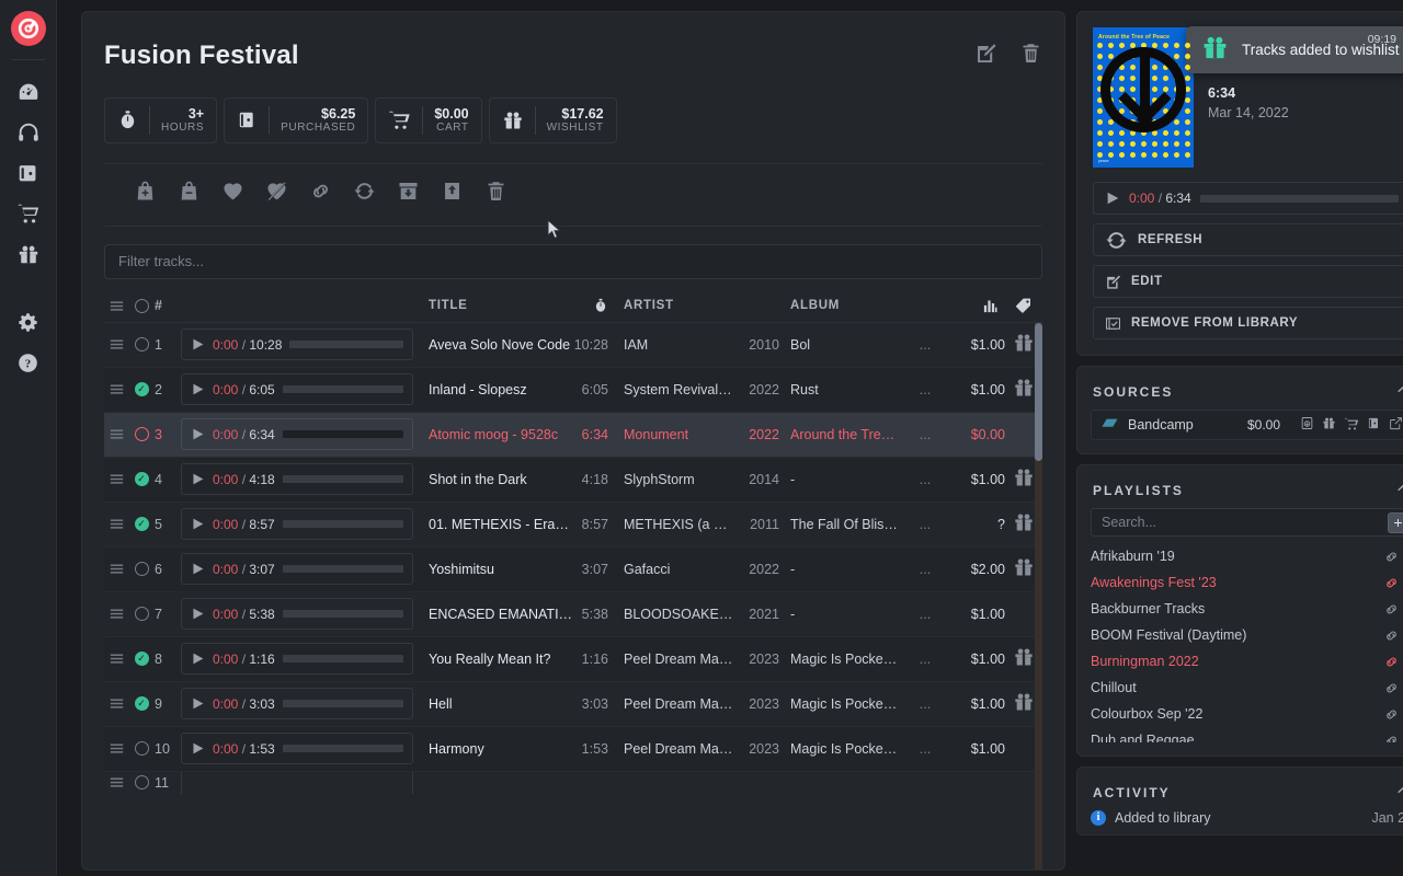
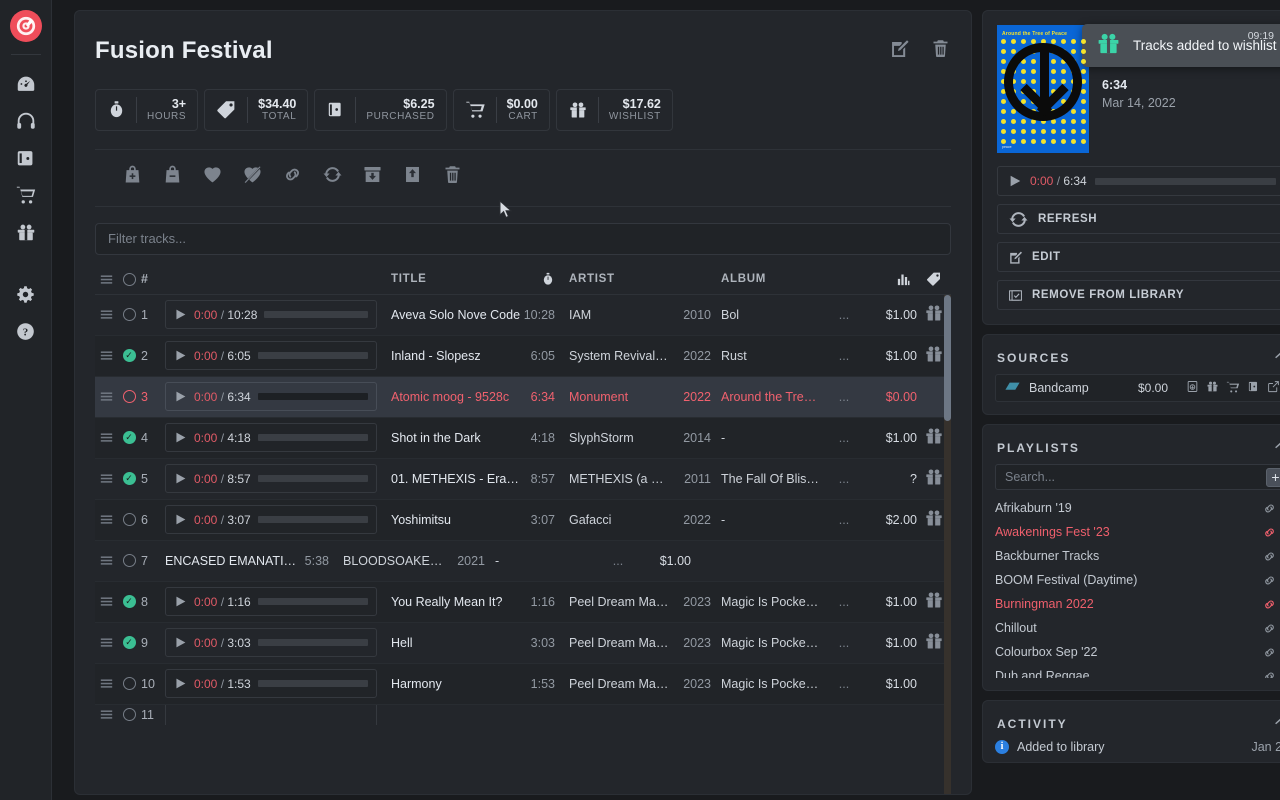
  ?
  Fusion Festival
  3+
  HOURS
+ $34.40
+ TOTAL
  $6.25
  PURCHASED
  $0.00
  CART
  $17.62
  WISHLIST
  Filter tracks...
  #
  TITLE
  ARTIST
  ALBUM
  1
  0:00 / 10:28
  Aveva Solo Nove Code
  10:28
  IAM
  2010
  Bol
  ...
  $1.00
  ✓
  2
  0:00 / 6:05
  Inland - Slopesz
  6:05
  System Revival…
  2022
  Rust
  ...
  $1.00
  3
  0:00 / 6:34
  Atomic moog - 9528c
  6:34
  Monument
  2022
  Around the Tre…
  ...
  $0.00
  ✓
  4
  0:00 / 4:18
  Shot in the Dark
  4:18
  SlyphStorm
  2014
  -
  ...
  $1.00
  ✓
  5
  0:00 / 8:57
  01. METHEXIS - Eradi…
  8:57
  METHEXIS (a …
  2011
  The Fall Of Blis…
  ...
  ?
  6
  0:00 / 3:07
  Yoshimitsu
  3:07
  Gafacci
  2022
  -
  ...
  $2.00
  7
- 0:00 / 5:38
  ENCASED EMANATIO
  5:38
  BLOODSOAKE…
  2021
  -
  ...
  $1.00
  ✓
  8
  0:00 / 1:16
  You Really Mean It?
  1:16
  Peel Dream Ma…
  2023
  Magic Is Pocke…
  ...
  $1.00
  ✓
  9
  0:00 / 3:03
  Hell
  3:03
  Peel Dream Ma…
  2023
  Magic Is Pocke…
  ...
  $1.00
  10
  0:00 / 1:53
  Harmony
  1:53
  Peel Dream Ma…
  2023
  Magic Is Pocke…
  ...
  $1.00
  11
  6:34
  Mar 14, 2022
  0:00 / 6:34
  REFRESH
  EDIT
  REMOVE FROM LIBRARY
  SOURCES
  Bandcamp
  $0.00
  PLAYLISTS
  Search...
  +
  Afrikaburn '19
  Awakenings Fest '23
  Backburner Tracks
  BOOM Festival (Daytime)
  Burningman 2022
  Chillout
  Colourbox Sep '22
  Dub and Reggae
  ACTIVITY
  i
  Added to library
  Jan 2
  Tracks added to wishlist
  09:19
